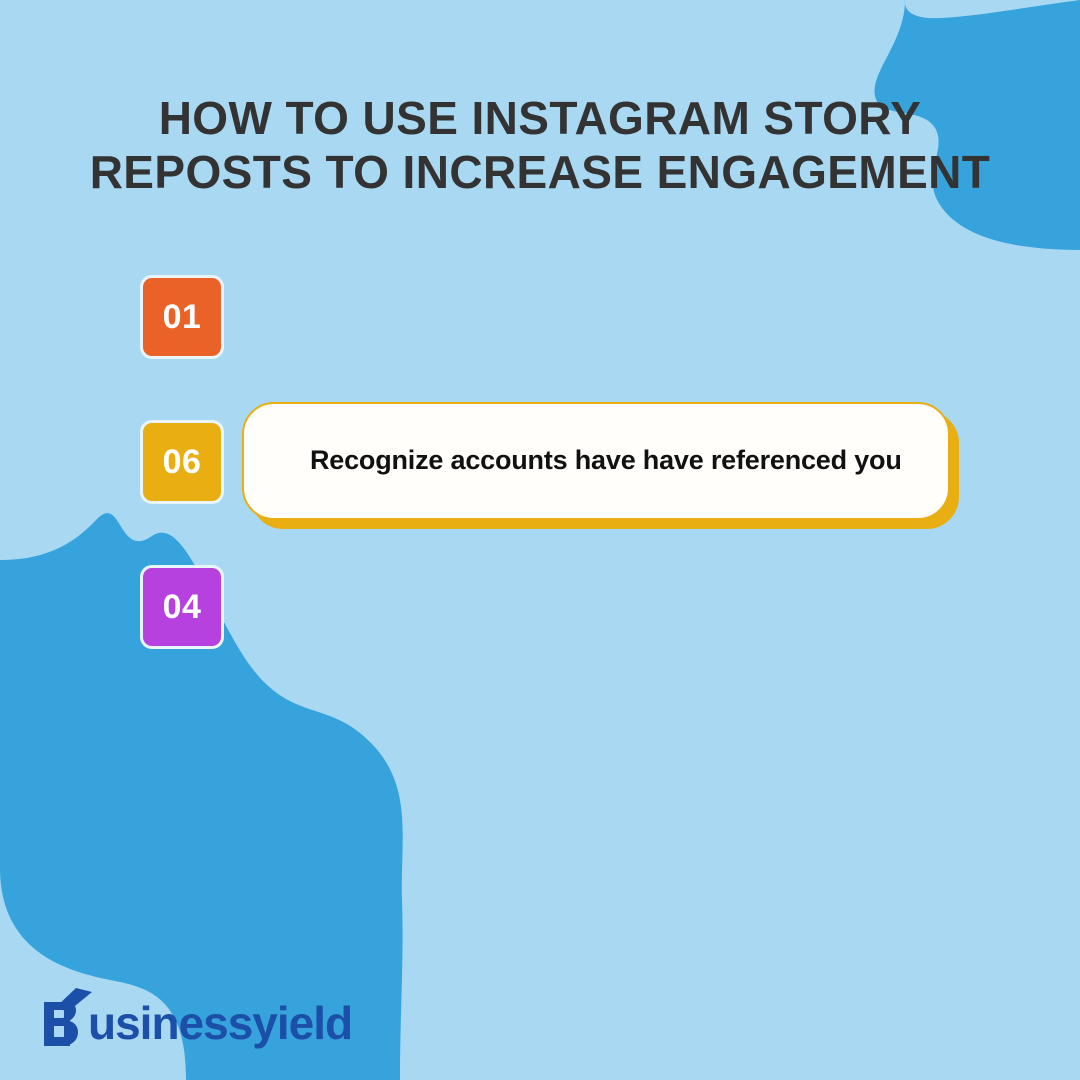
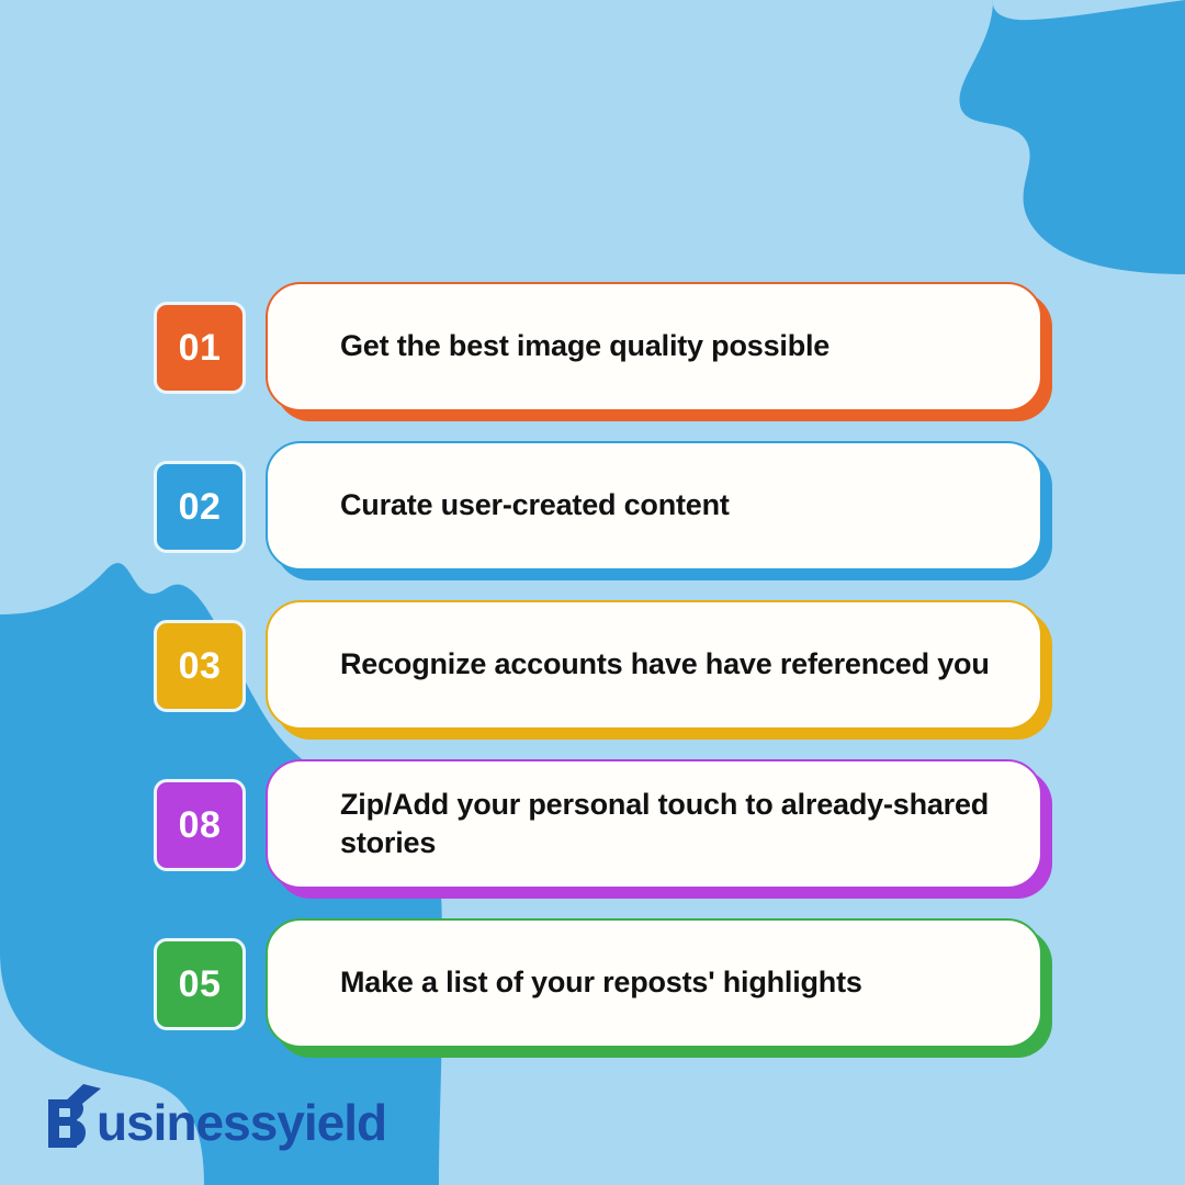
- HOW TO USE INSTAGRAM STORY
- REPOSTS TO INCREASE ENGAGEMENT
  01
+ Get the best image quality possible
+ 02
+ Curate user-created content
- 06
+ 03
  Recognize accounts have have referenced you
- 04
+ 08
+ Zip/Add your personal touch to already-shared stories
+ 05
+ Make a list of your reposts' highlights
  usinessyield
